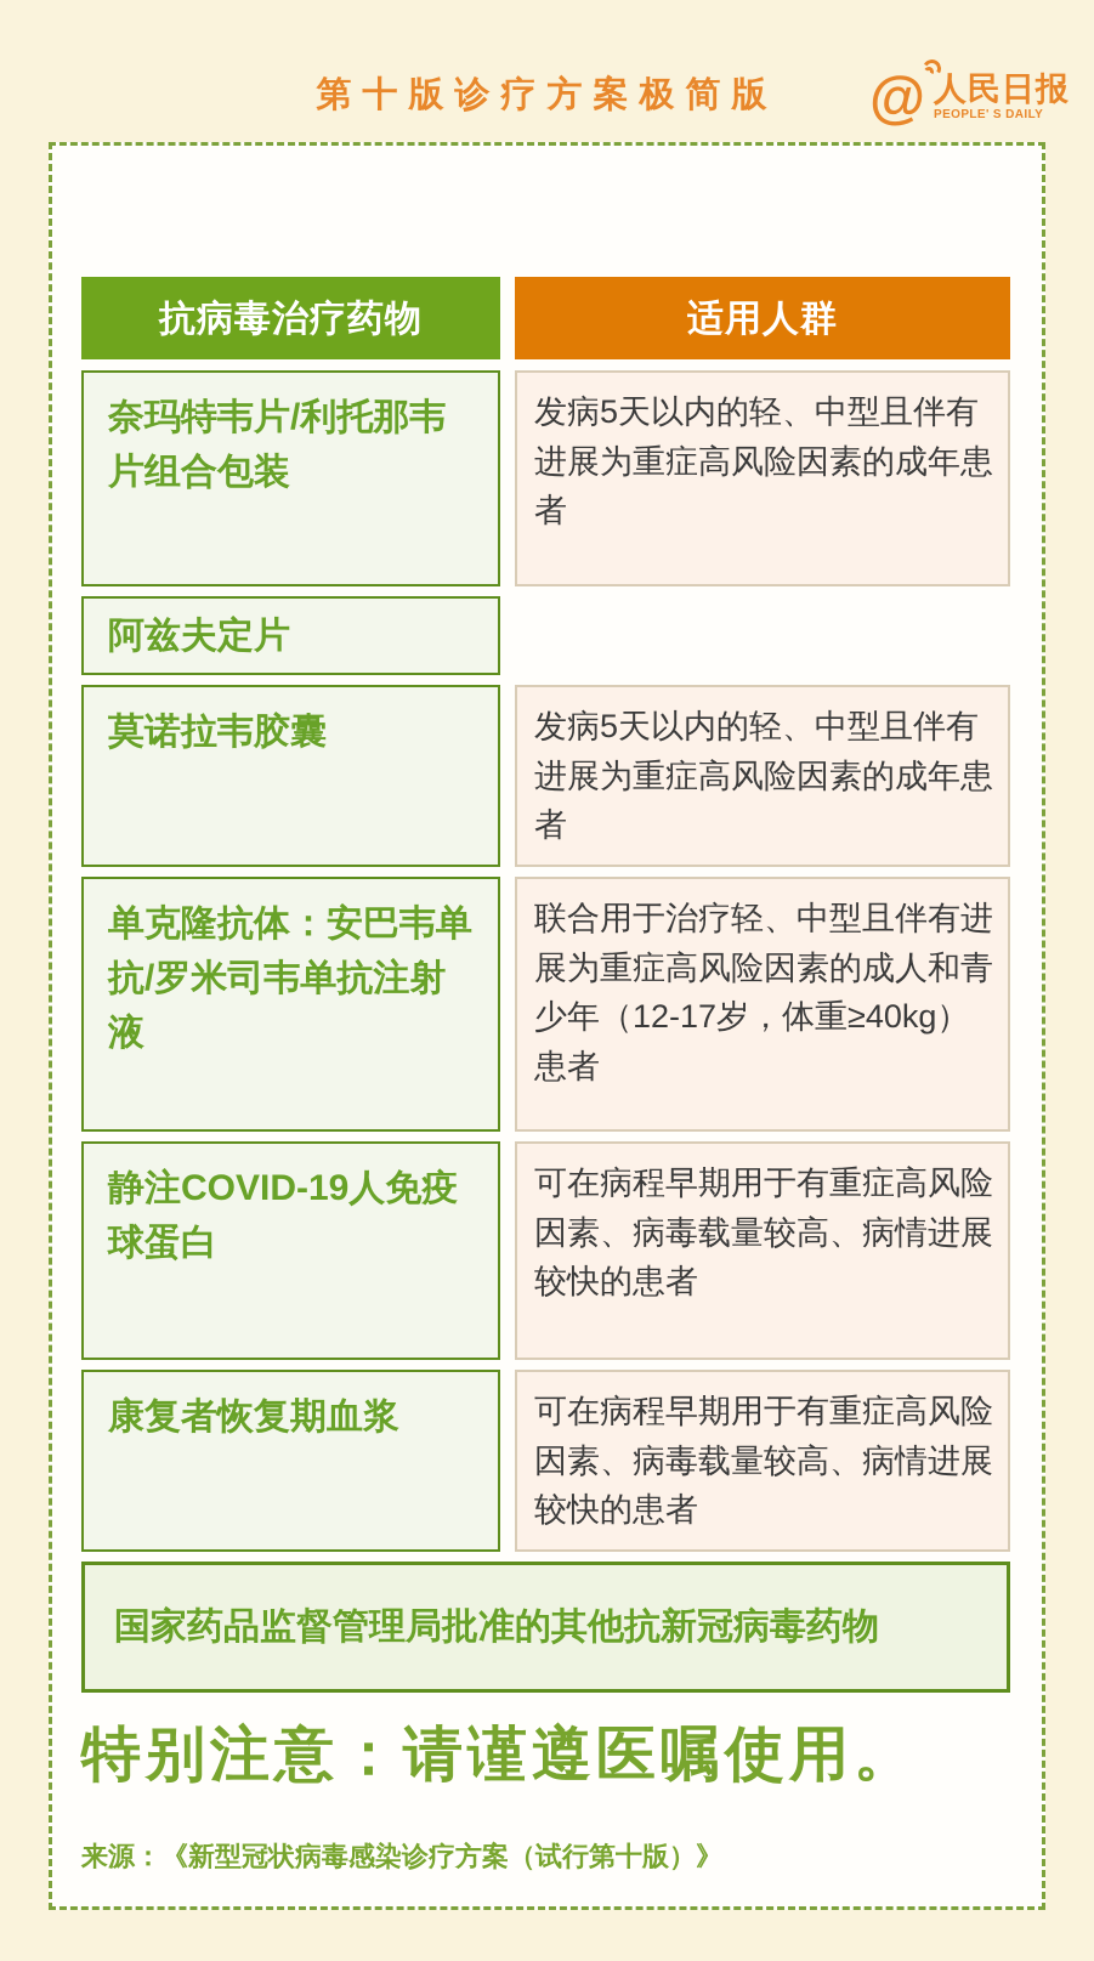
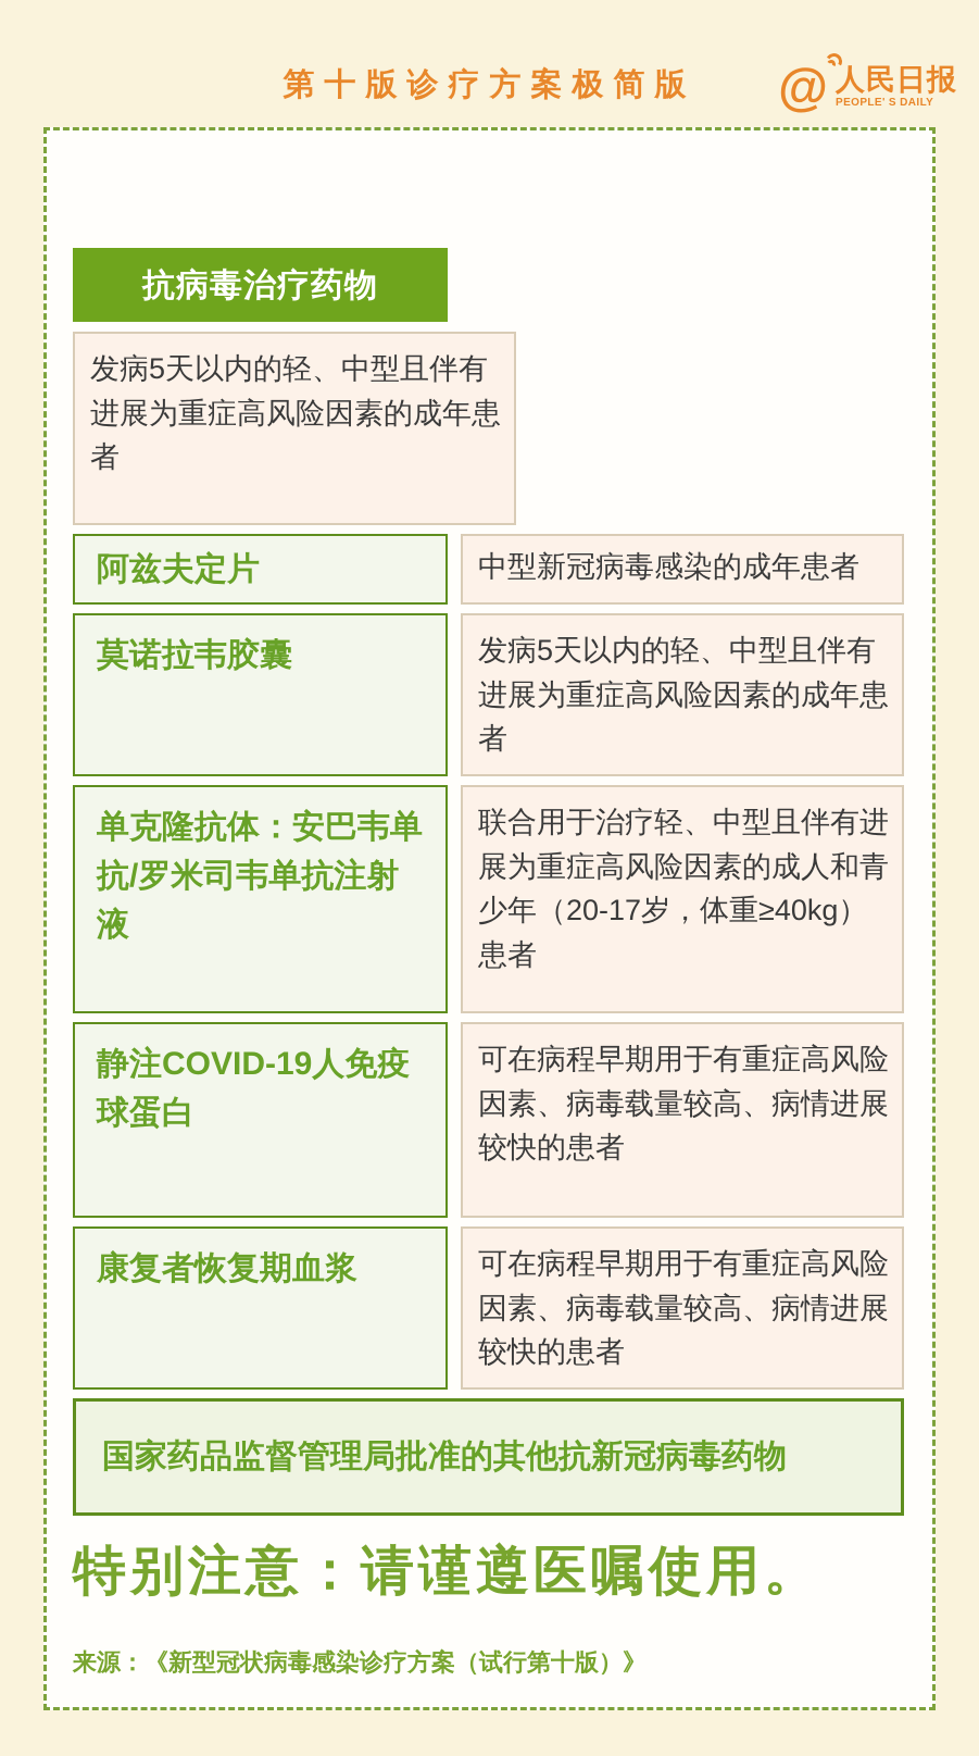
  第十版诊疗方案极简版
  @
  人民日报
  PEOPLE' S DAILY
  抗病毒治疗药物
- 适用人群
- 奈玛特韦片/利托那韦片组合包装
  发病5天以内的轻、中型且伴有进展为重症高风险因素的成年患者
  阿兹夫定片
+ 中型新冠病毒感染的成年患者
  莫诺拉韦胶囊
  发病5天以内的轻、中型且伴有进展为重症高风险因素的成年患者
  单克隆抗体：安巴韦单抗/罗米司韦单抗注射液
- 联合用于治疗轻、中型且伴有进展为重症高风险因素的成人和青少年（12-17岁，体重≥40kg）患者
+ 联合用于治疗轻、中型且伴有进展为重症高风险因素的成人和青少年（20-17岁，体重≥40kg）患者
  静注COVID-19人免疫球蛋白
  可在病程早期用于有重症高风险因素、病毒载量较高、病情进展较快的患者
  康复者恢复期血浆
  可在病程早期用于有重症高风险因素、病毒载量较高、病情进展较快的患者
  国家药品监督管理局批准的其他抗新冠病毒药物
  特别注意：请谨遵医嘱使用。
  来源：《新型冠状病毒感染诊疗方案（试行第十版）》
